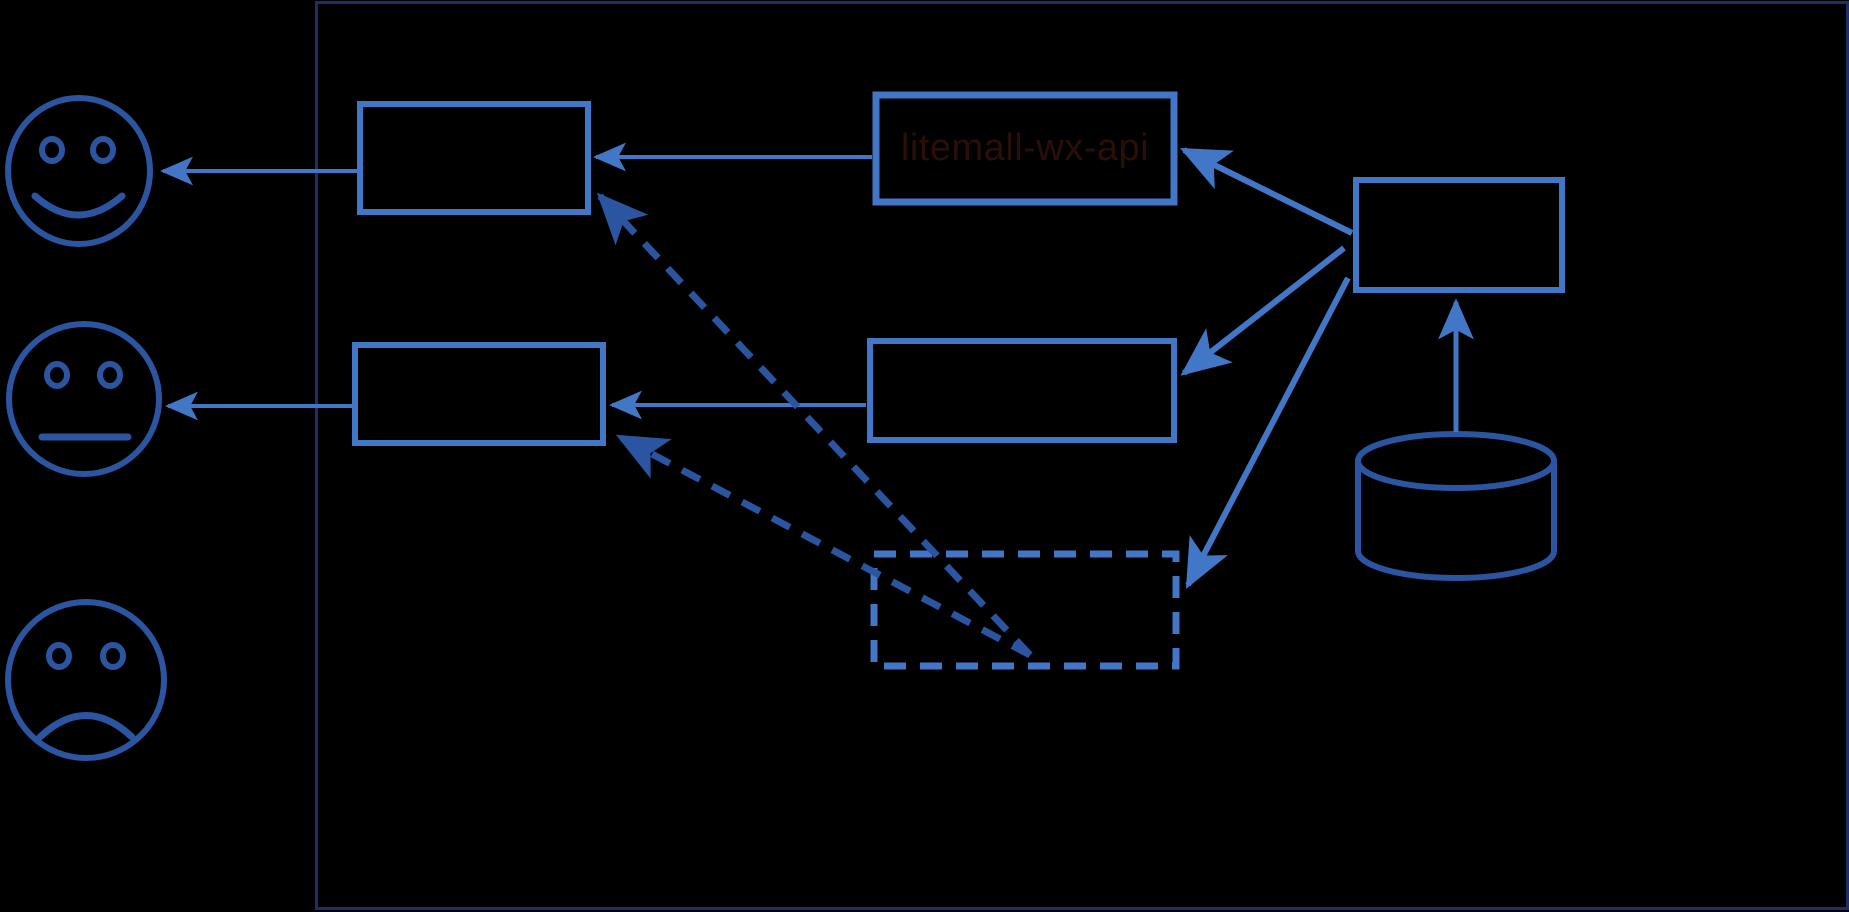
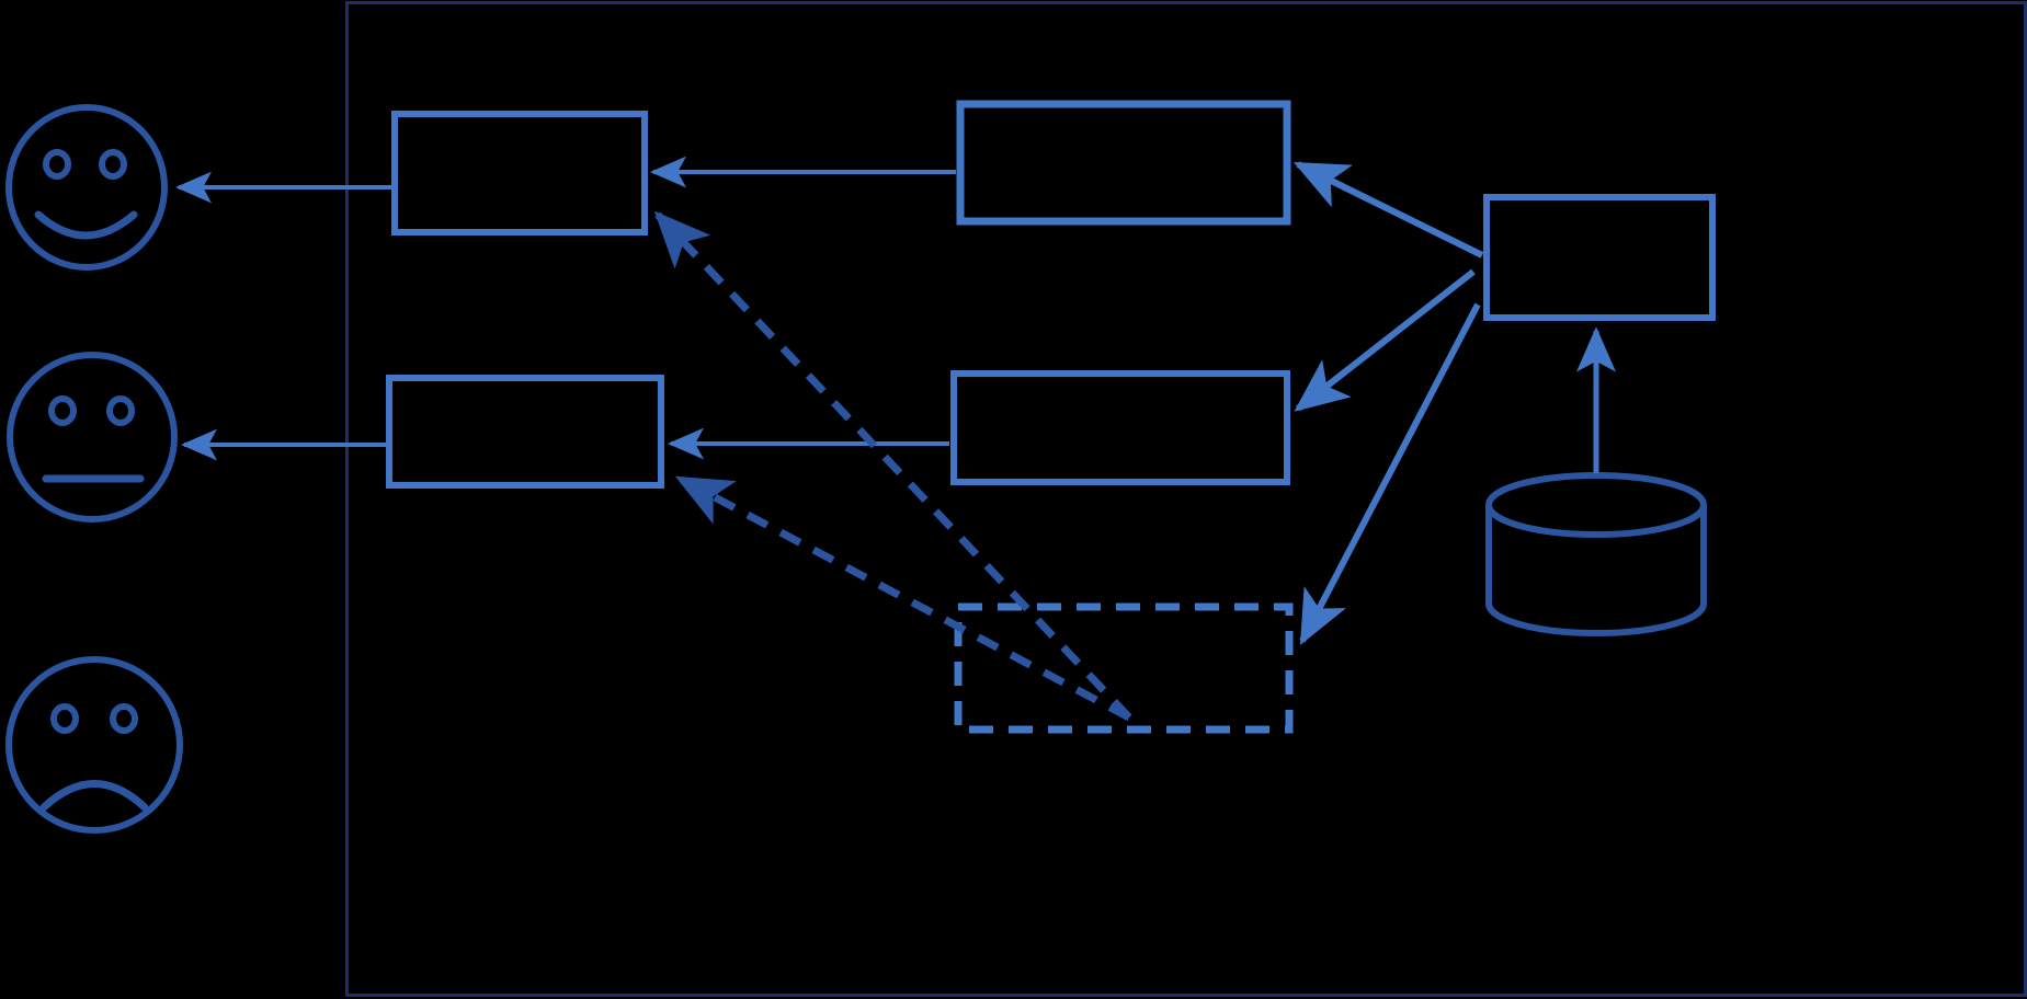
- litemall-wx-api
